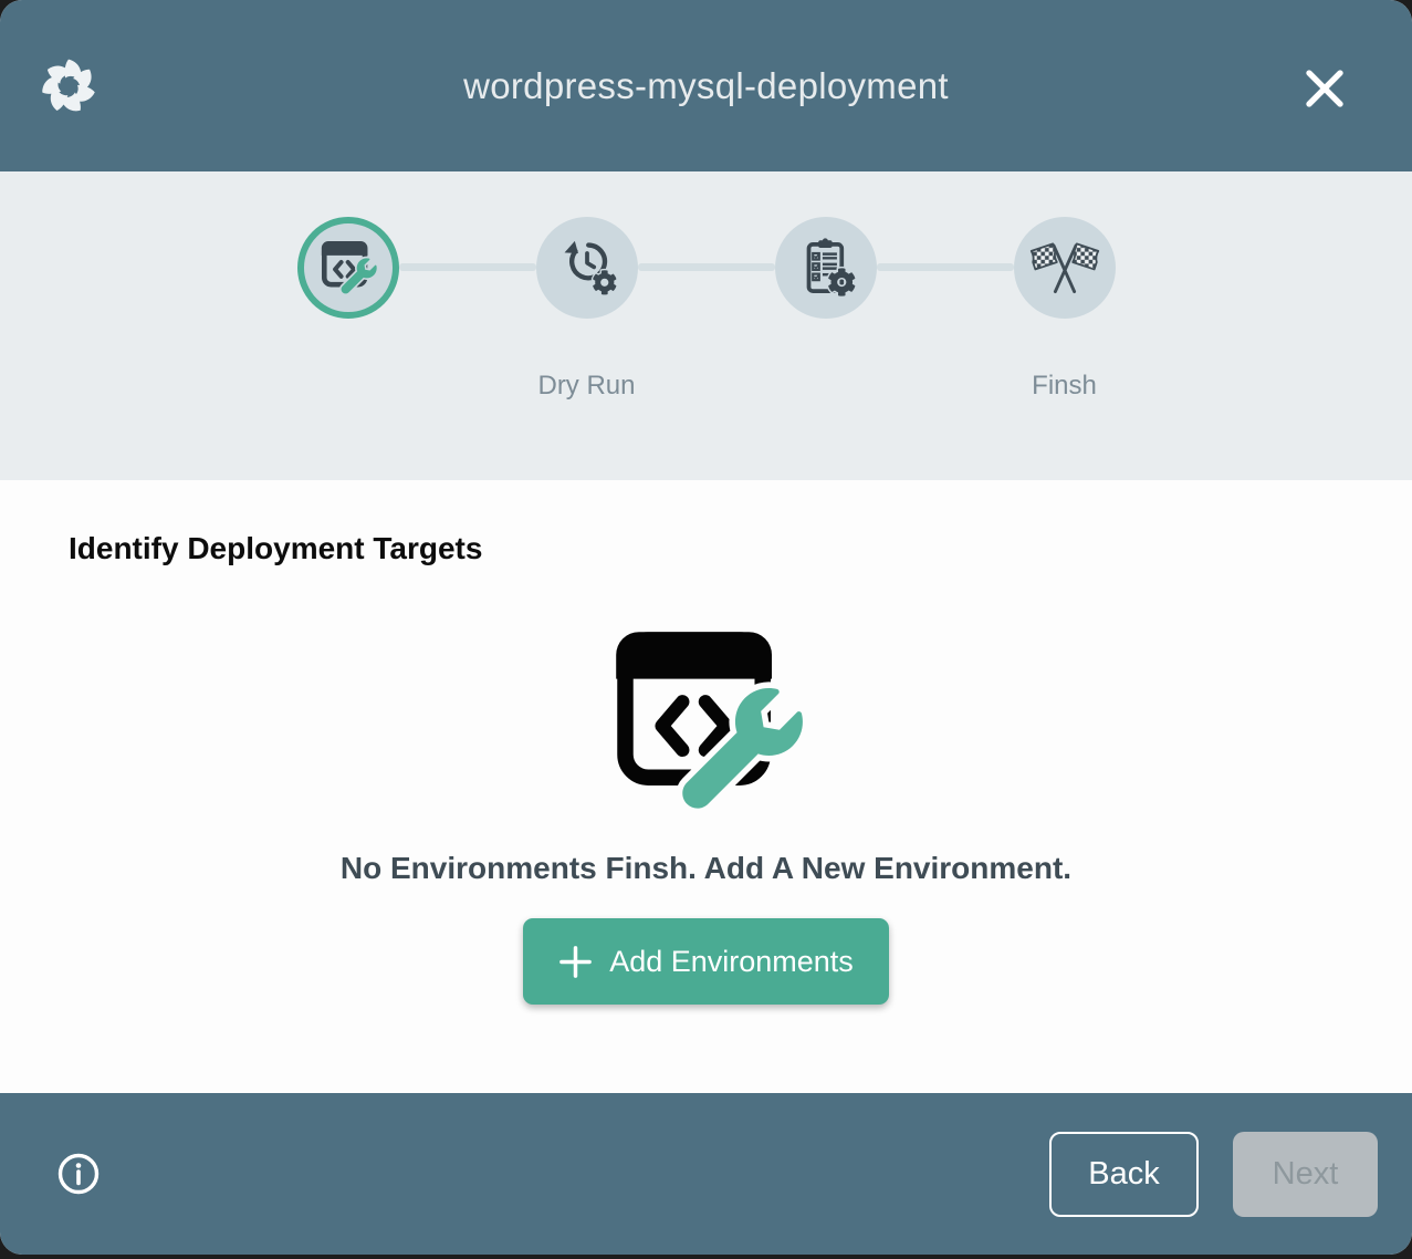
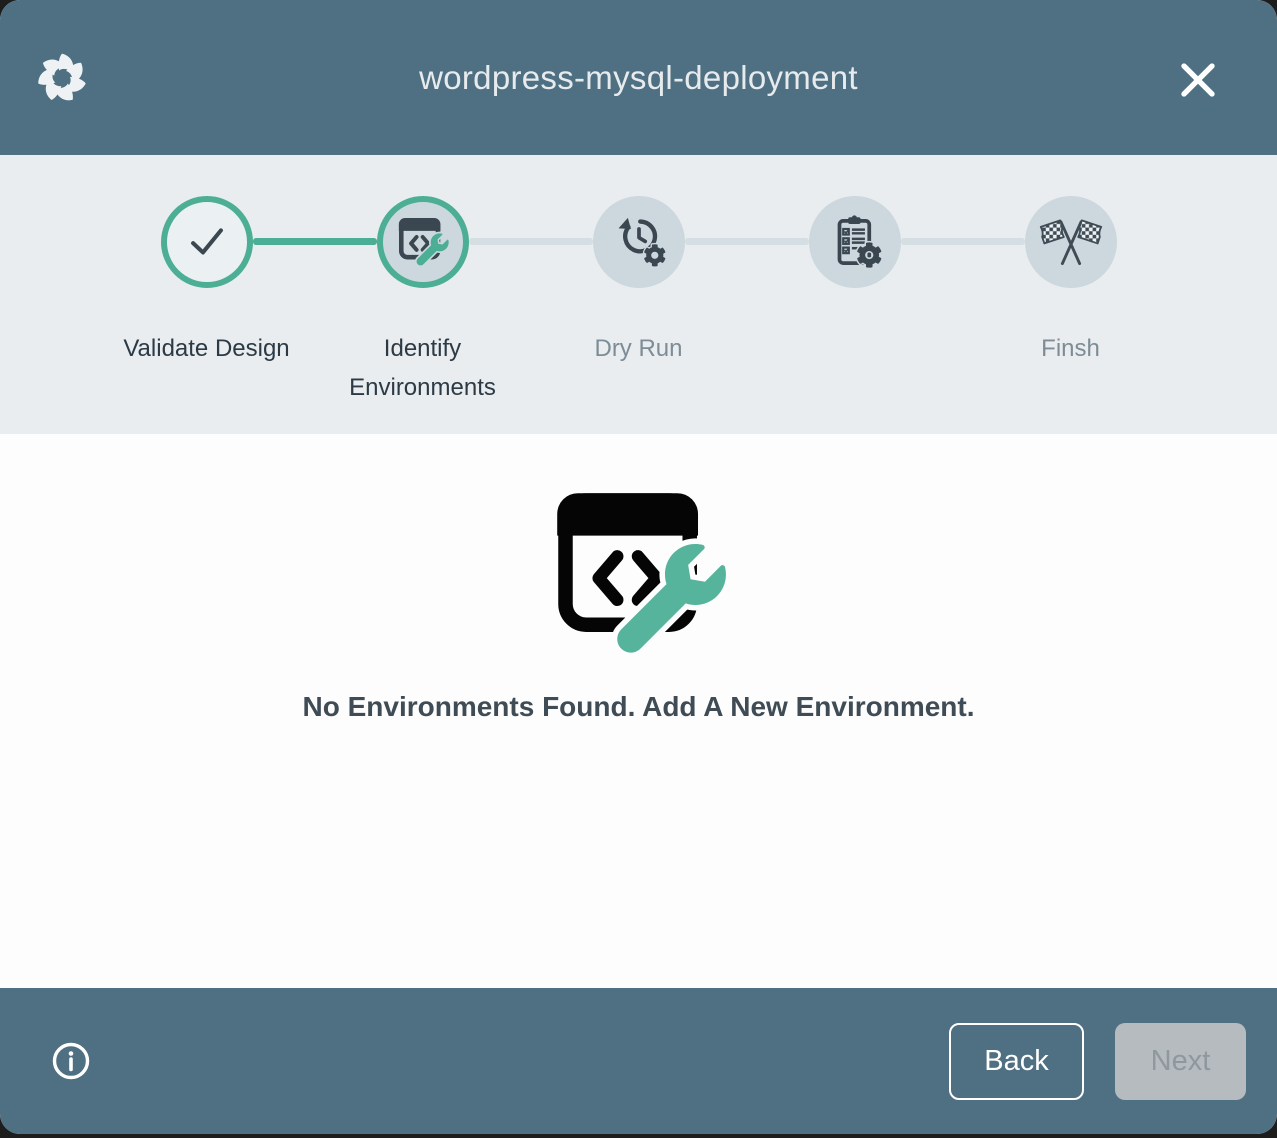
  wordpress-mysql-deployment
+ Validate Design
+ Identify Environments
  Dry Run
  Finsh
- Identify Deployment Targets
- No Environments Finsh. Add A New Environment.
+ No Environments Found. Add A New Environment.
- Add Environments
  Back
  Next
